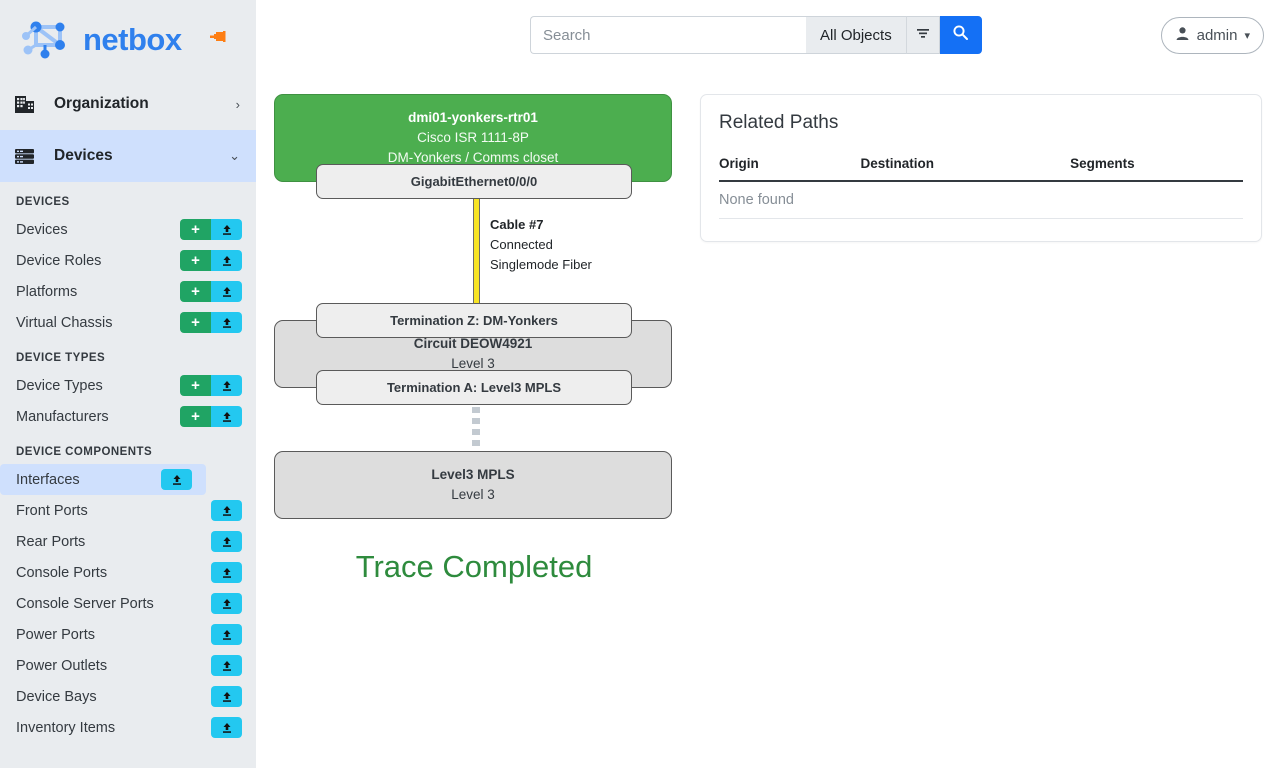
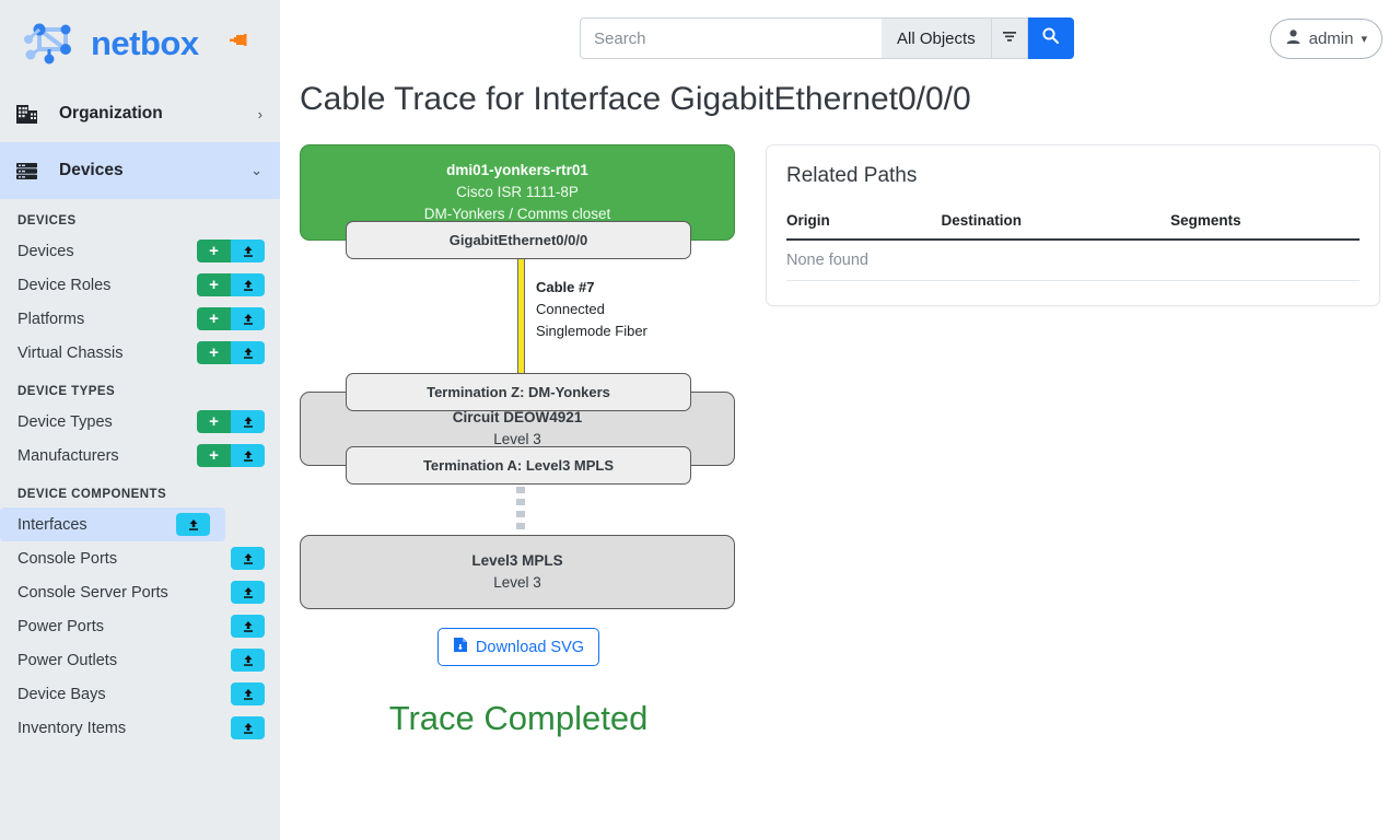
  netbox
  Organization
  ›
  Devices
  ⌄
  DEVICES
  Devices
  +
  Device Roles
  +
  Platforms
  +
  Virtual Chassis
  +
  DEVICE TYPES
  Device Types
  +
  Manufacturers
  +
  DEVICE COMPONENTS
  Interfaces
- Front Ports
- Rear Ports
  Console Ports
  Console Server Ports
  Power Ports
  Power Outlets
  Device Bays
  Inventory Items
  Search
  All Objects
  admin
  ▾
+ Cable Trace for Interface GigabitEthernet0/0/0
  dmi01-yonkers-rtr01
  Cisco ISR 1111-8P
  DM-Yonkers / Comms closet
  GigabitEthernet0/0/0
  Cable #7
  Connected
  Singlemode Fiber
  Termination Z: DM-Yonkers
  Circuit DEOW4921
  Level 3
  Termination A: Level3 MPLS
  Level3 MPLS
  Level 3
+ Download SVG
  Trace Completed
  Related Paths
  Origin	Destination	Segments
  None found
